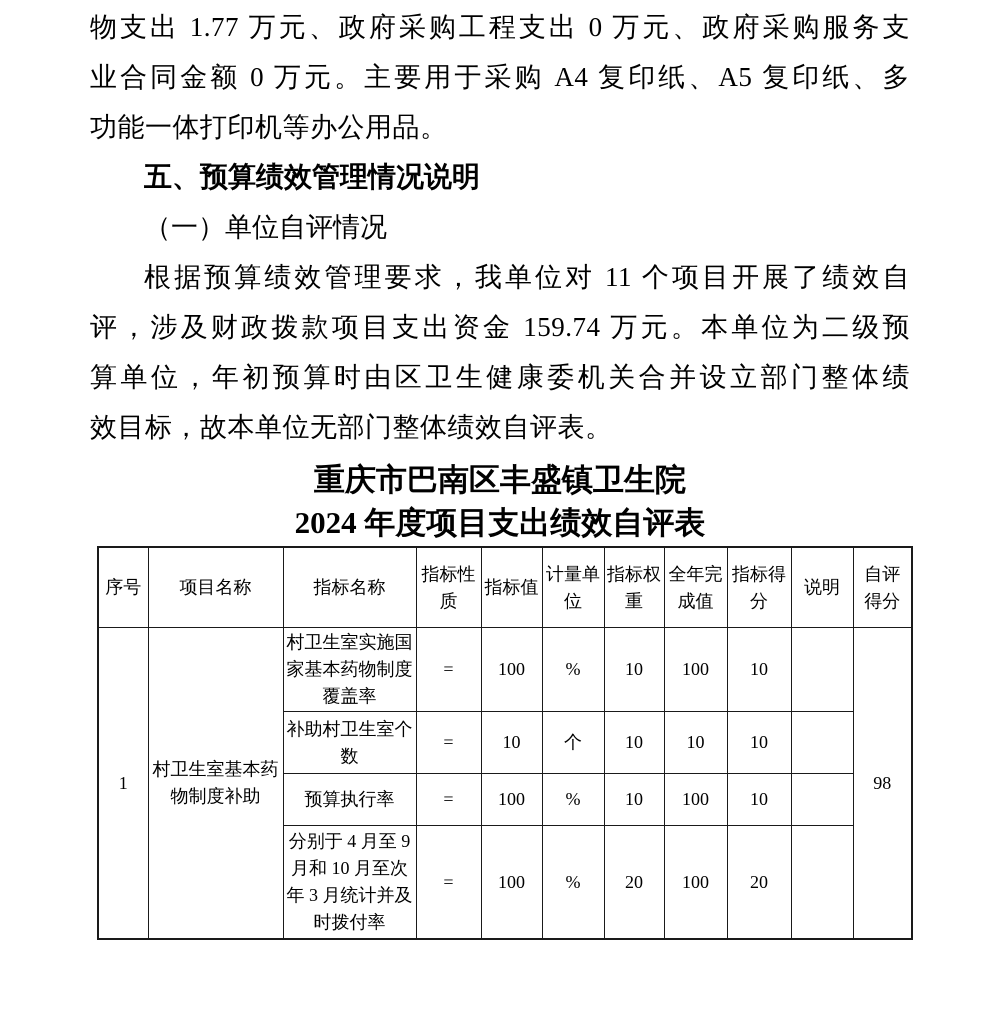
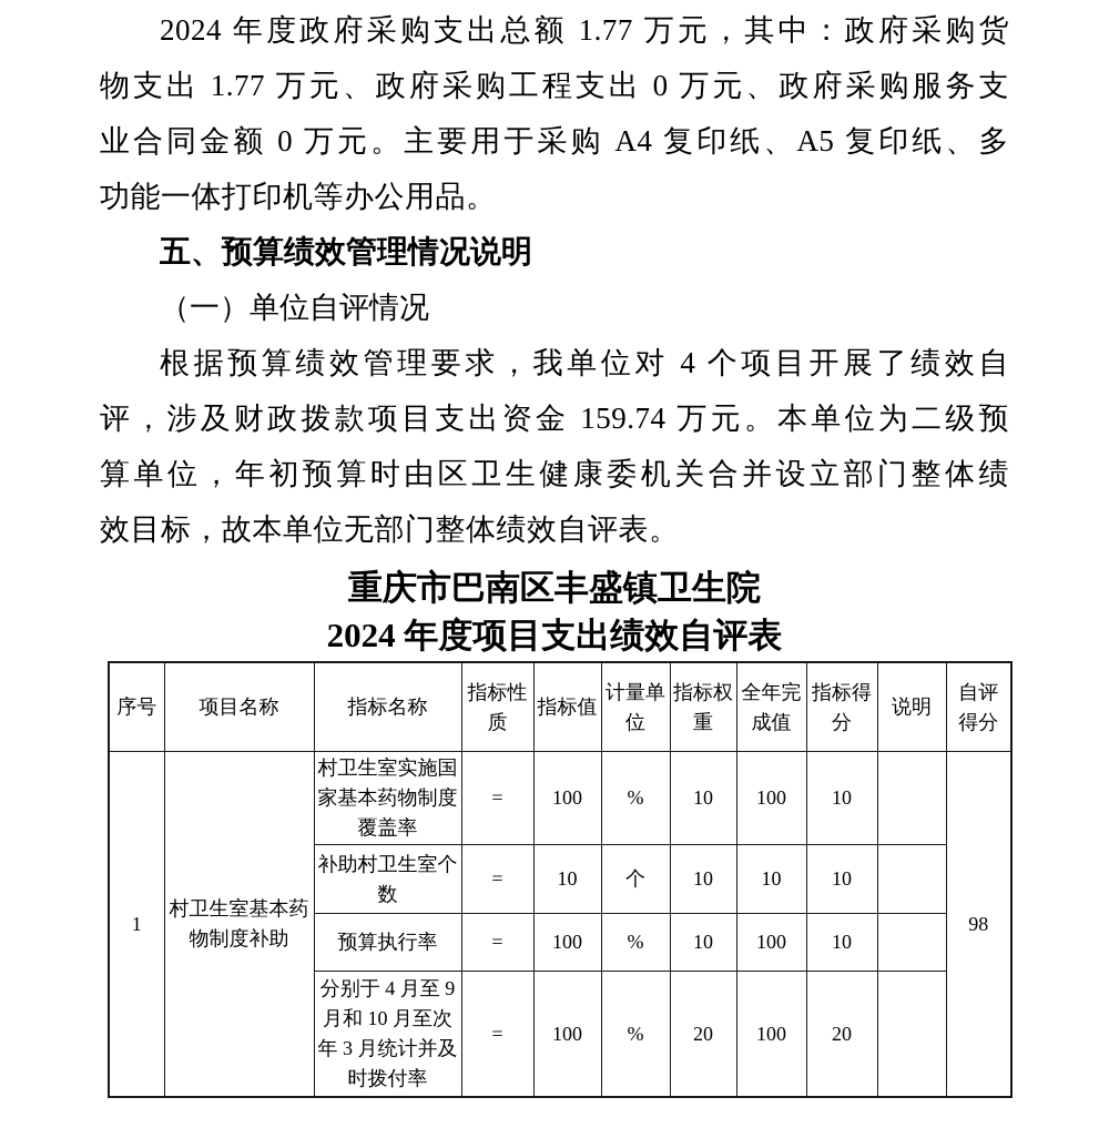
+ 2024 年度政府采购支出总额 1.77 万元，其中：政府采购货
  物支出 1.77 万元、政府采购工程支出 0 万元、政府采购服务支
  业合同金额 0 万元。主要用于采购 A4 复印纸、A5 复印纸、多
  功能一体打印机等办公用品。
  五、预算绩效管理情况说明
  （一）单位自评情况
- 根据预算绩效管理要求，我单位对 11 个项目开展了绩效自
+ 根据预算绩效管理要求，我单位对 4 个项目开展了绩效自
  评，涉及财政拨款项目支出资金 159.74 万元。本单位为二级预
  算单位，年初预算时由区卫生健康委机关合并设立部门整体绩
  效目标，故本单位无部门整体绩效自评表。
  重庆市巴南区丰盛镇卫生院
  2024 年度项目支出绩效自评表
  序号	项目名称	指标名称	指标性质	指标值	计量单位	指标权重	全年完成值	指标得分	说明	自评得分
  1	村卫生室基本药物制度补助	村卫生室实施国家基本药物制度覆盖率	=	100	%	10	100	10		98
  补助村卫生室个数	=	10	个	10	10	10
  预算执行率	=	100	%	10	100	10
  分别于 4 月至 9 月和 10 月至次年 3 月统计并及时拨付率	=	100	%	20	100	20
